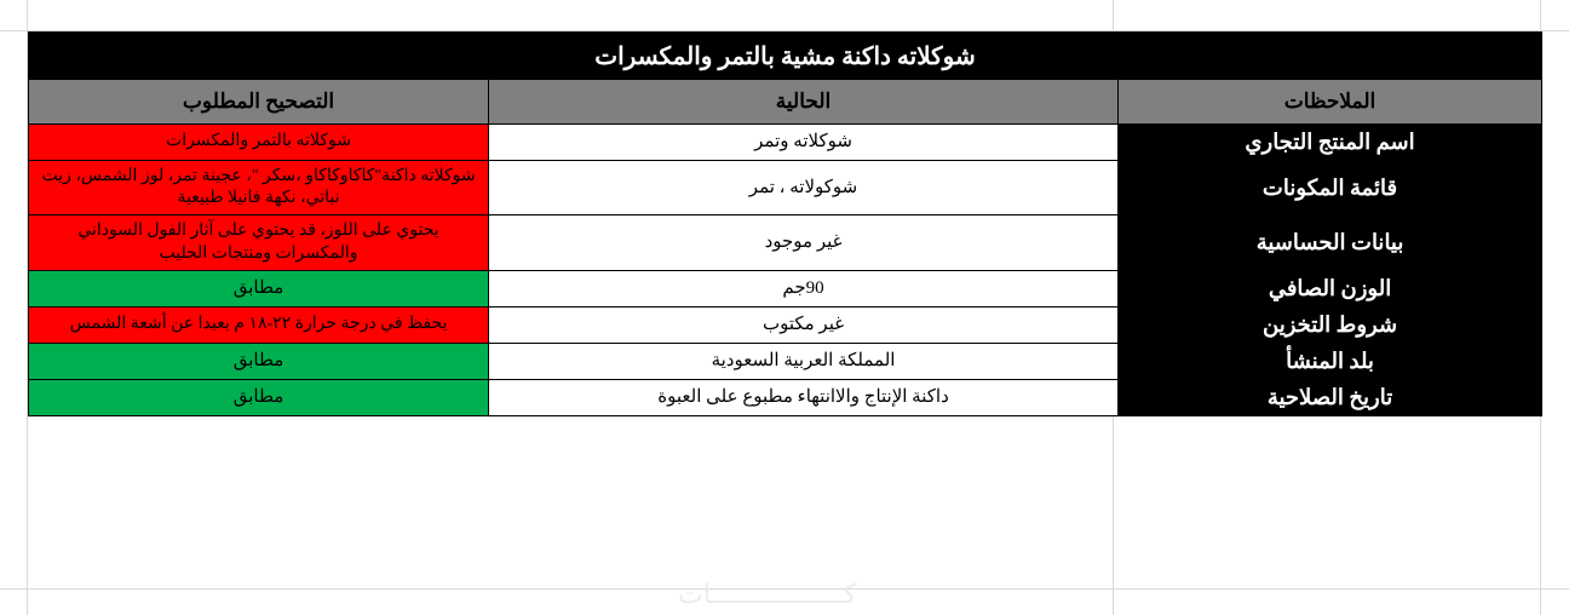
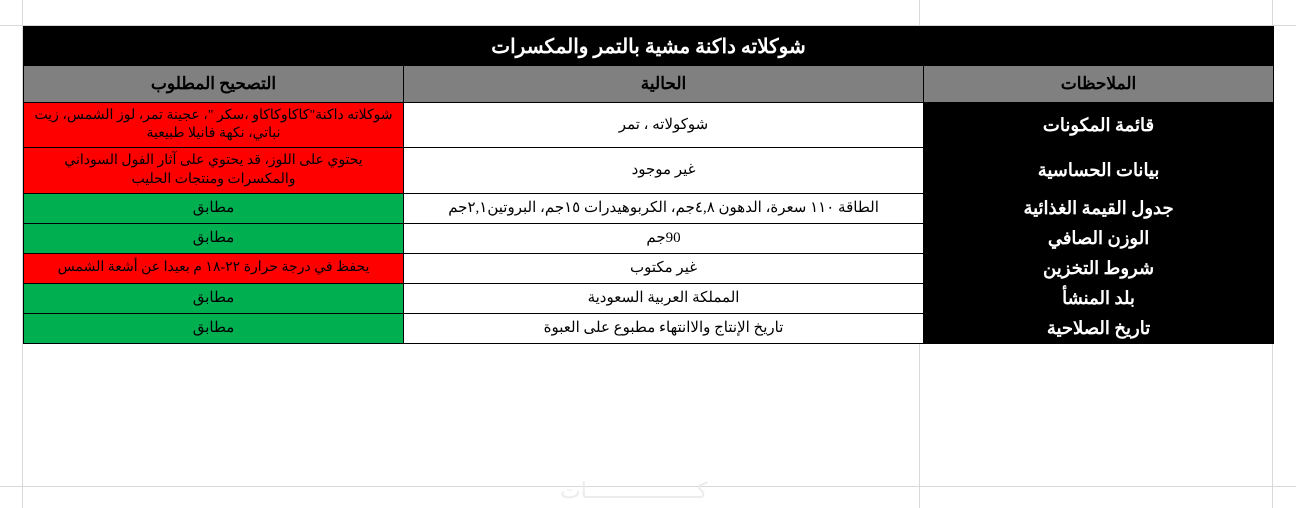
  شوكلاته داكنة مشية بالتمر والمكسرات
  الملاحظات	الحالية	التصحيح المطلوب
- اسم المنتج التجاري	شوكلاته وتمر	شوكلاته بالتمر والمكسرات
  قائمة المكونات	شوكولاته ، تمر	شوكلاته داكنة"كاكاوكاكاو ،سكر "، عجينة تمر، لوز الشمس، زيت نباتي، نكهة فانيلا طبيعية
  بيانات الحساسية	غير موجود	يحتوي على اللوز، قد يحتوي على آثار الفول السوداني والمكسرات ومنتجات الحليب
+ جدول القيمة الغذائية	الطاقة ١١٠ سعرة، الدهون ٤,٨جم، الكربوهيدرات ١٥جم، البروتين٢,١جم	مطابق
  الوزن الصافي	90جم	مطابق
  شروط التخزين	غير مكتوب	يحفظ في درجة حرارة ٢٢-١٨ م بعيدا عن أشعة الشمس
  بلد المنشأ	المملكة العربية السعودية	مطابق
- تاريخ الصلاحية	داكنة الإنتاج والاانتهاء مطبوع على العبوة	مطابق
+ تاريخ الصلاحية	تاريخ الإنتاج والاانتهاء مطبوع على العبوة	مطابق
  كـــــــــــــــــات
